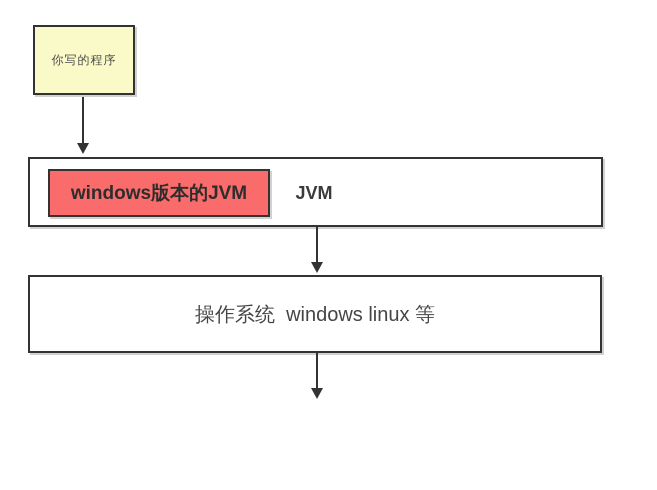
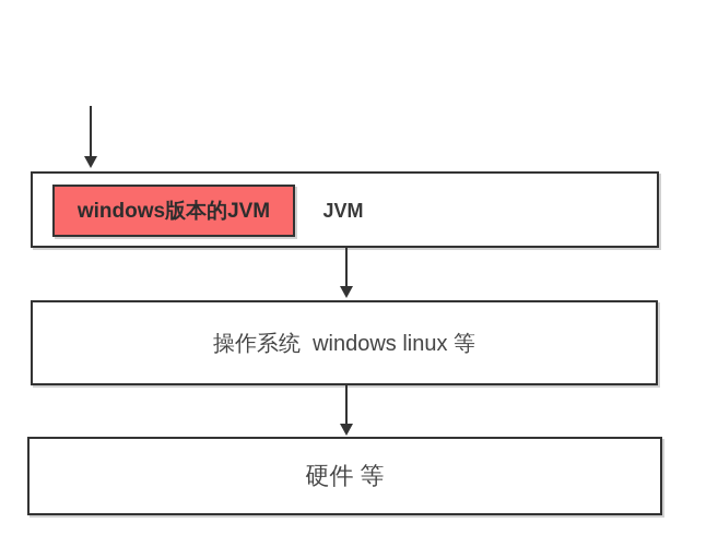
- 你写的程序
  windows版本的JVM
  JVM
  操作系统 windows linux 等
+ 硬件 等
